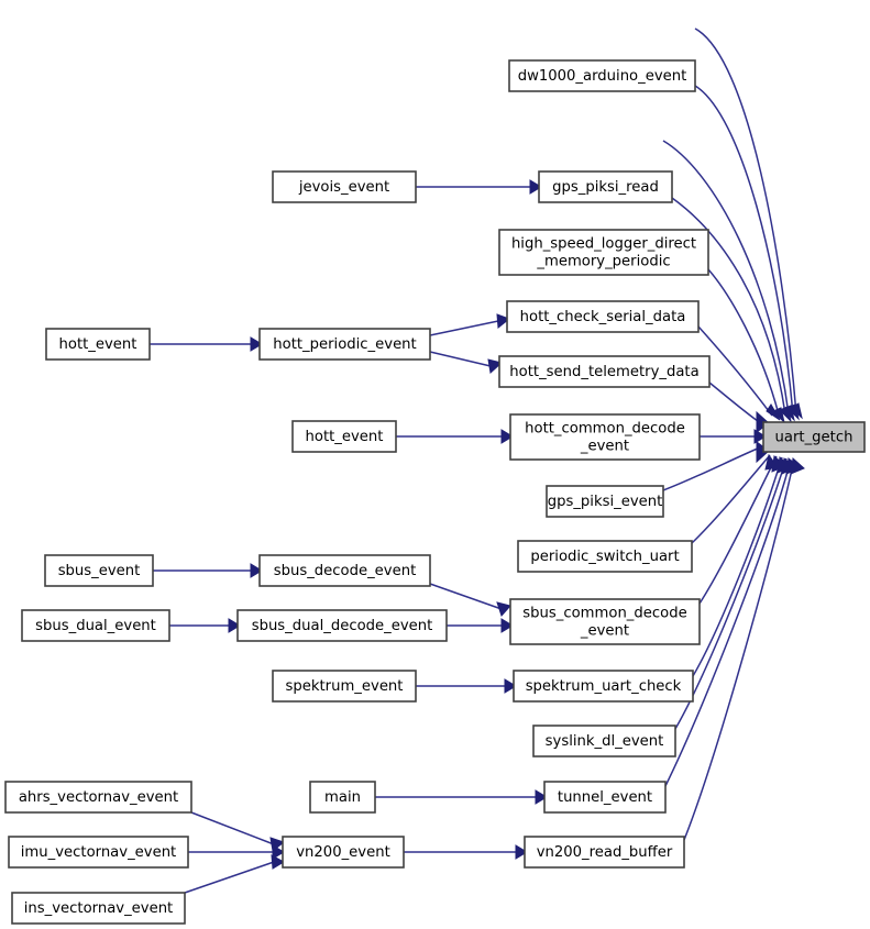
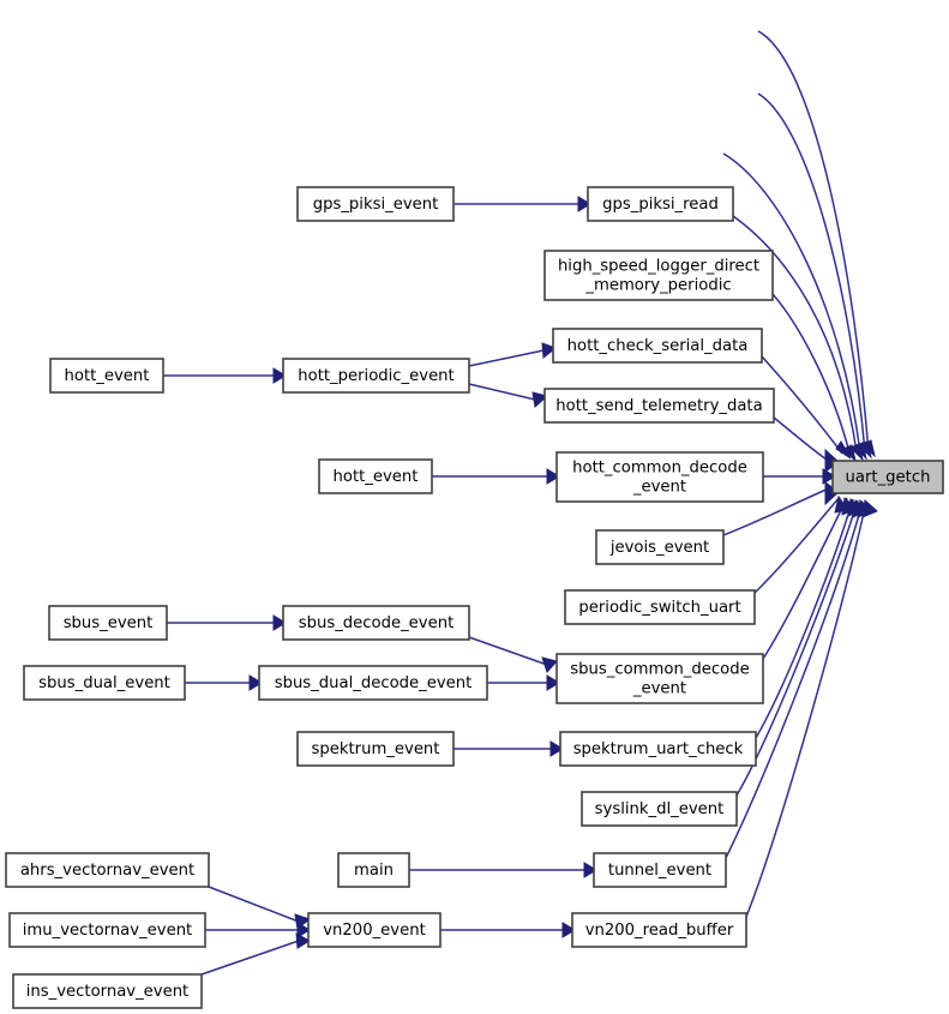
- dw1000_arduino_event
- jevois_event
+ gps_piksi_event
  gps_piksi_read
  high_speed_logger_direct _memory_periodic
  hott_event
  hott_periodic_event
  hott_check_serial_data
  hott_send_telemetry_data
  hott_event
  hott_common_decode _event
- gps_piksi_event
+ jevois_event
  periodic_switch_uart
  sbus_event
  sbus_decode_event
  sbus_common_decode _event
  sbus_dual_event
  sbus_dual_decode_event
  spektrum_event
  spektrum_uart_check
  syslink_dl_event
  ahrs_vectornav_event
  main
  tunnel_event
  imu_vectornav_event
  vn200_event
  vn200_read_buffer
  ins_vectornav_event
  uart_getch
